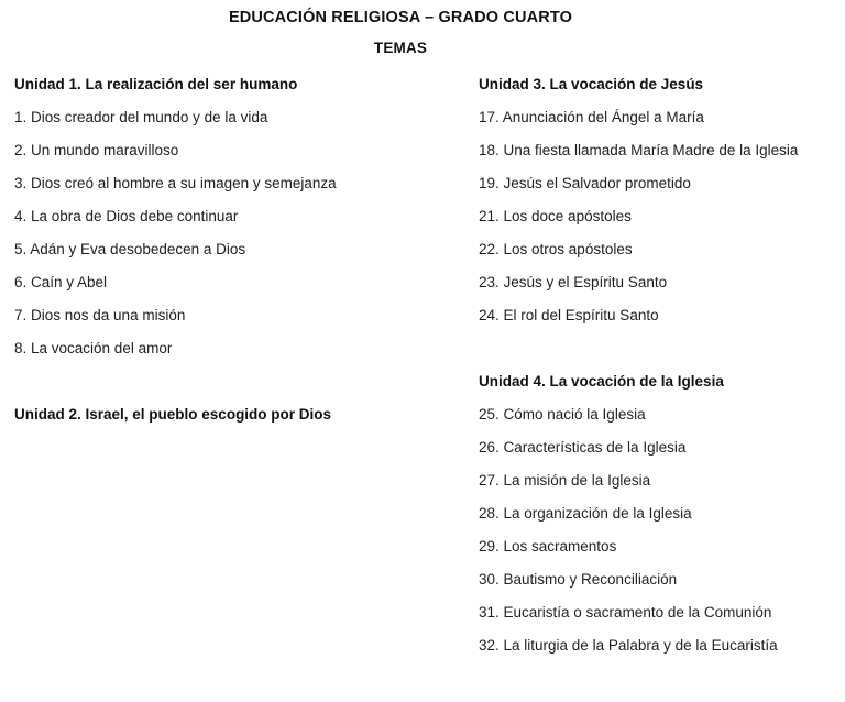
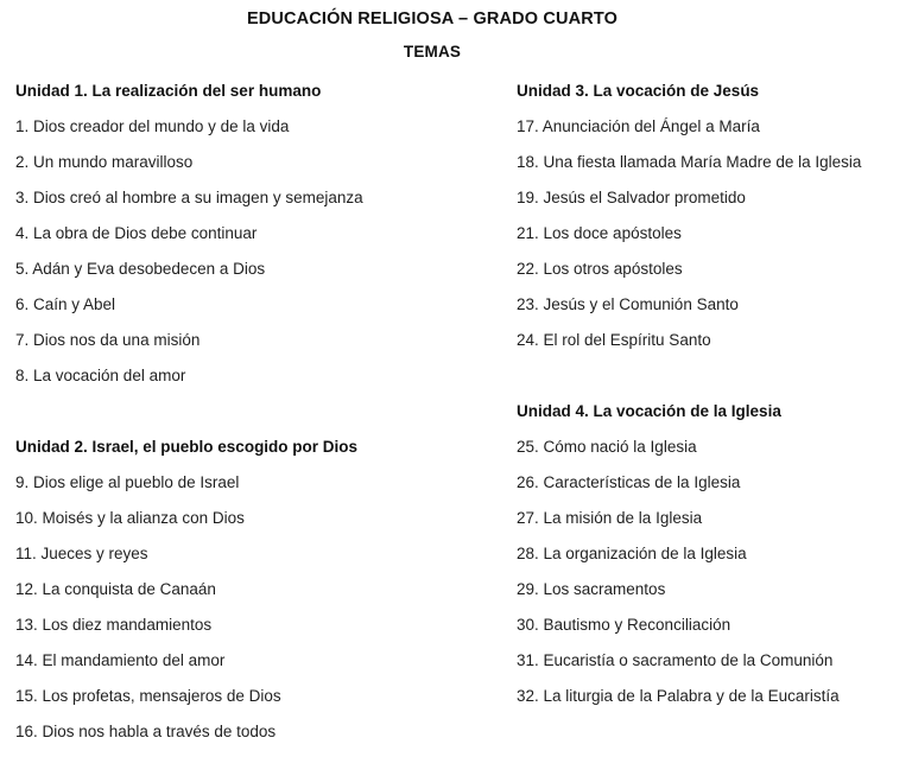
  EDUCACIÓN RELIGIOSA – GRADO CUARTO
  TEMAS
  Unidad 1. La realización del ser humano
  1. Dios creador del mundo y de la vida
  2. Un mundo maravilloso
  3. Dios creó al hombre a su imagen y semejanza
  4. La obra de Dios debe continuar
  5. Adán y Eva desobedecen a Dios
  6. Caín y Abel
  7. Dios nos da una misión
  8. La vocación del amor
  Unidad 2. Israel, el pueblo escogido por Dios
+ 9. Dios elige al pueblo de Israel
+ 10. Moisés y la alianza con Dios
+ 11. Jueces y reyes
+ 12. La conquista de Canaán
+ 13. Los diez mandamientos
+ 14. El mandamiento del amor
+ 15. Los profetas, mensajeros de Dios
+ 16. Dios nos habla a través de todos
  Unidad 3. La vocación de Jesús
  17. Anunciación del Ángel a María
  18. Una fiesta llamada María Madre de la Iglesia
  19. Jesús el Salvador prometido
  21. Los doce apóstoles
  22. Los otros apóstoles
- 23. Jesús y el Espíritu Santo
+ 23. Jesús y el Comunión Santo
  24. El rol del Espíritu Santo
  Unidad 4. La vocación de la Iglesia
  25. Cómo nació la Iglesia
  26. Características de la Iglesia
  27. La misión de la Iglesia
  28. La organización de la Iglesia
  29. Los sacramentos
  30. Bautismo y Reconciliación
  31. Eucaristía o sacramento de la Comunión
  32. La liturgia de la Palabra y de la Eucaristía
